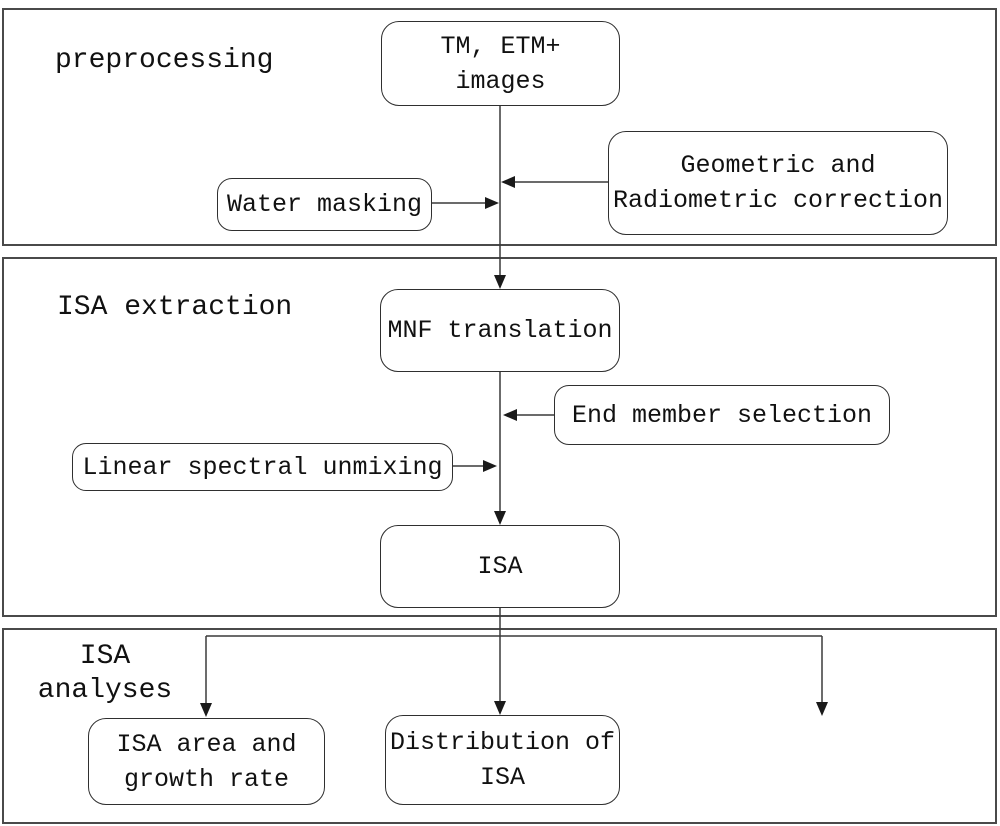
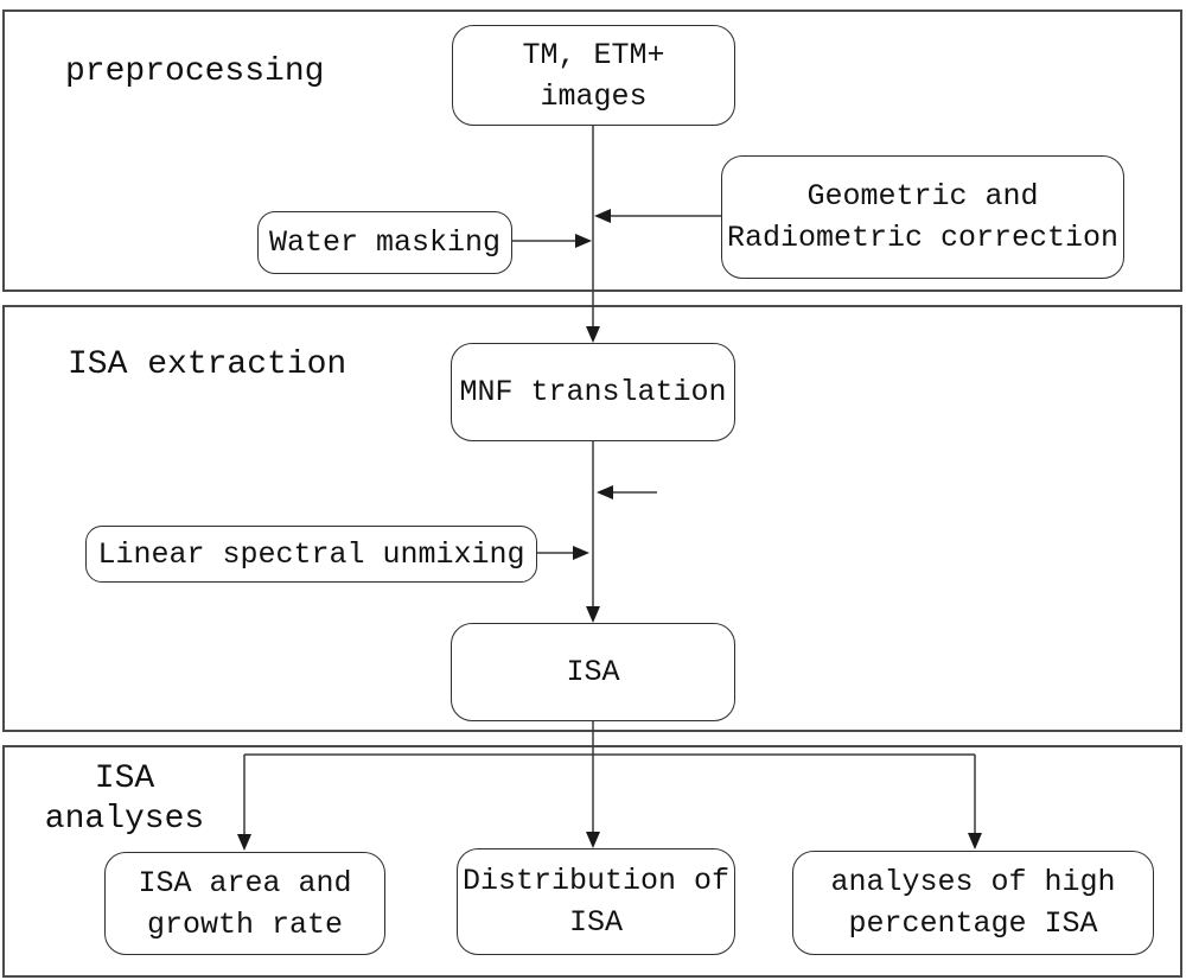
  preprocessing
  ISA extraction
  ISA
  analyses
  TM, ETM+
  images
  Water masking
  Geometric and
  Radiometric correction
  MNF translation
- End member selection
  Linear spectral unmixing
  ISA
  ISA area and
  growth rate
  Distribution of
  ISA
+ analyses of high
+ percentage ISA
